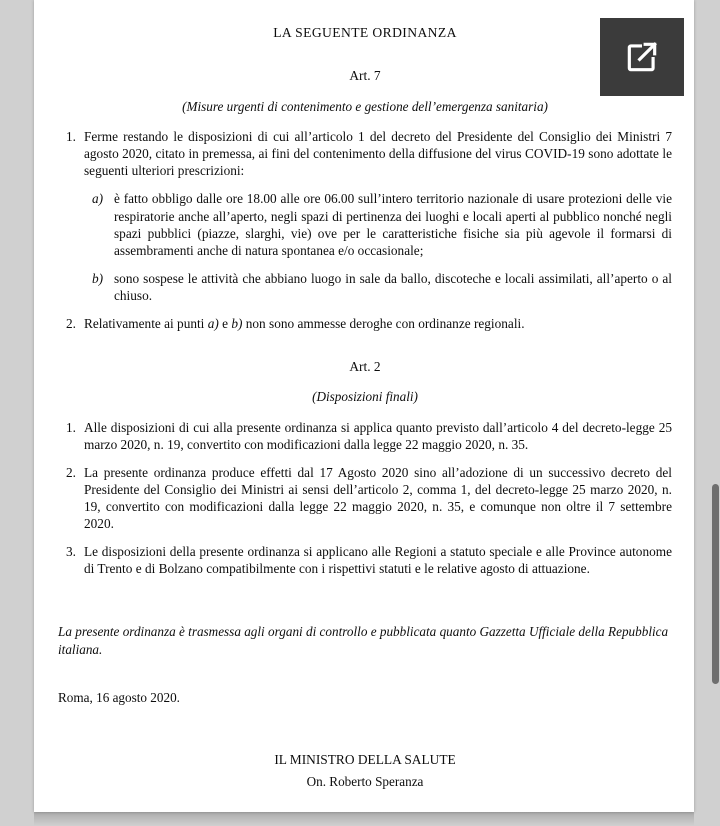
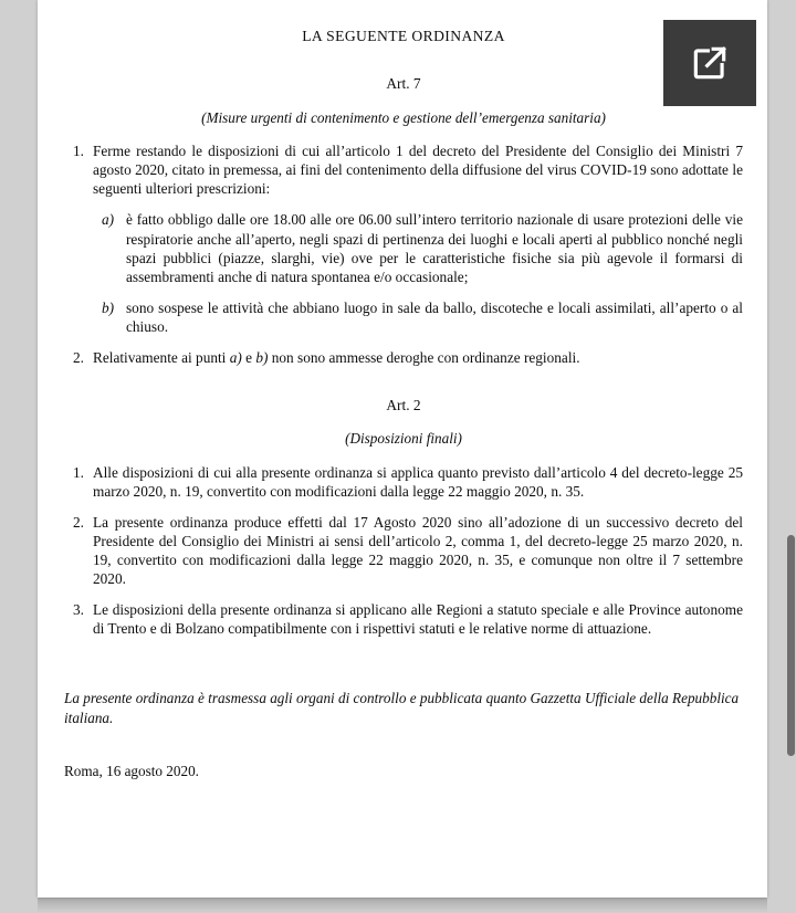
  LA SEGUENTE ORDINANZA
  Art. 7
  (Misure urgenti di contenimento e gestione dell’emergenza sanitaria)
  1.
  Ferme restando le disposizioni di cui all’articolo 1 del decreto del Presidente del Consiglio dei Ministri 7 agosto 2020, citato in premessa, ai fini del contenimento della diffusione del virus COVID-19 sono adottate le seguenti ulteriori prescrizioni:
  a)
  è fatto obbligo dalle ore 18.00 alle ore 06.00 sull’intero territorio nazionale di usare protezioni delle vie respiratorie anche all’aperto, negli spazi di pertinenza dei luoghi e locali aperti al pubblico nonché negli spazi pubblici (piazze, slarghi, vie) ove per le caratteristiche fisiche sia più agevole il formarsi di assembramenti anche di natura spontanea e/o occasionale;
  b)
  sono sospese le attività che abbiano luogo in sale da ballo, discoteche e locali assimilati, all’aperto o al chiuso.
  2.
  Relativamente ai punti a) e b) non sono ammesse deroghe con ordinanze regionali.
  Art. 2
  (Disposizioni finali)
  1.
  Alle disposizioni di cui alla presente ordinanza si applica quanto previsto dall’articolo 4 del decreto-legge 25 marzo 2020, n. 19, convertito con modificazioni dalla legge 22 maggio 2020, n. 35.
  2.
  La presente ordinanza produce effetti dal 17 Agosto 2020 sino all’adozione di un successivo decreto del Presidente del Consiglio dei Ministri ai sensi dell’articolo 2, comma 1, del decreto-legge 25 marzo 2020, n. 19, convertito con modificazioni dalla legge 22 maggio 2020, n. 35, e comunque non oltre il 7 settembre 2020.
  3.
- Le disposizioni della presente ordinanza si applicano alle Regioni a statuto speciale e alle Province autonome di Trento e di Bolzano compatibilmente con i rispettivi statuti e le relative agosto di attuazione.
+ Le disposizioni della presente ordinanza si applicano alle Regioni a statuto speciale e alle Province autonome di Trento e di Bolzano compatibilmente con i rispettivi statuti e le relative norme di attuazione.
  La presente ordinanza è trasmessa agli organi di controllo e pubblicata quanto Gazzetta Ufficiale della Repubblica italiana.
  Roma, 16 agosto 2020.
- IL MINISTRO DELLA SALUTE
- On. Roberto Speranza
